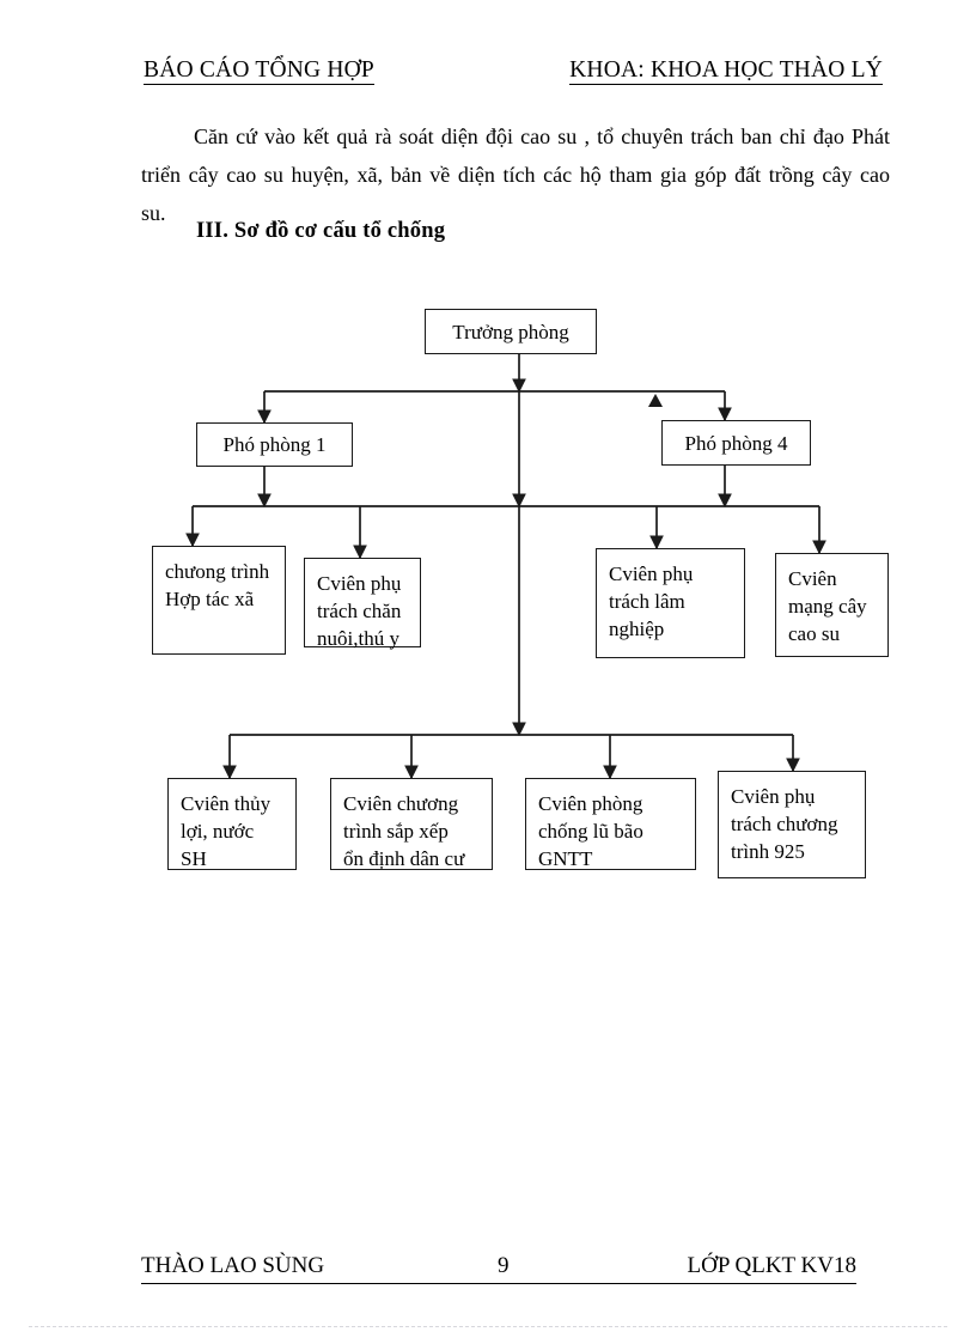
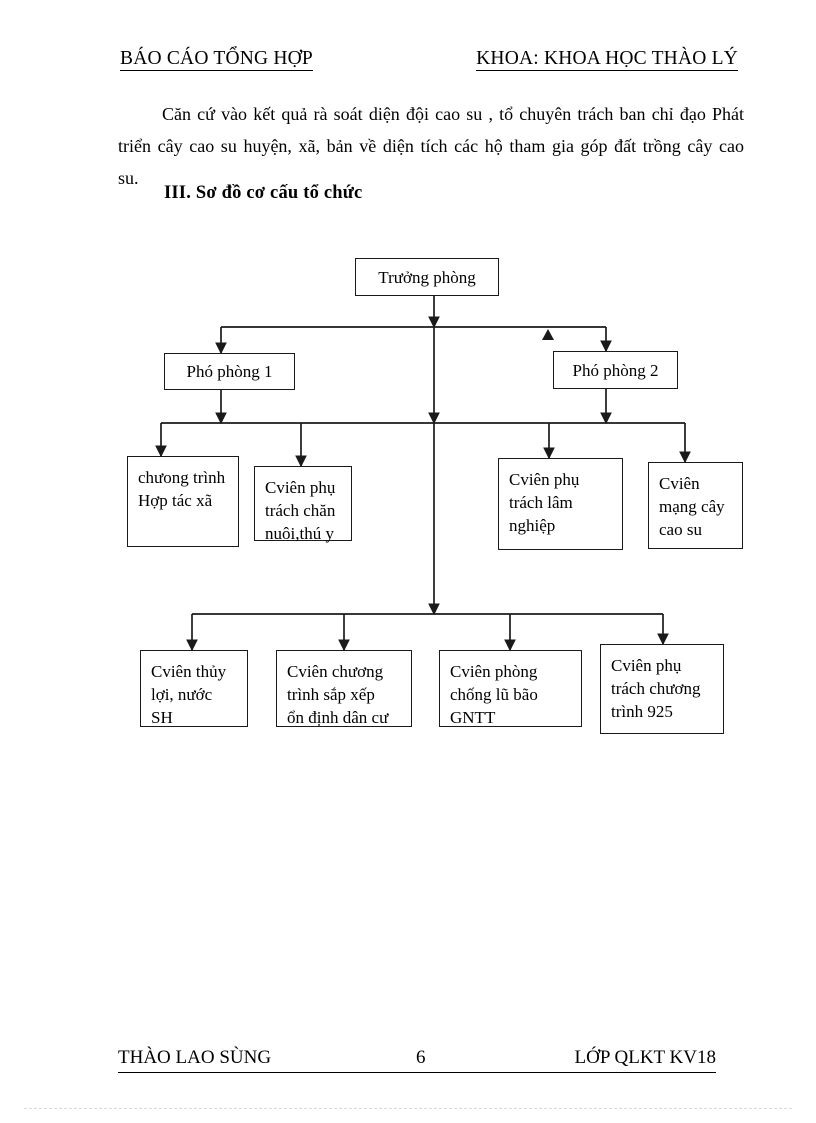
  BÁO CÁO TỔNG HỢP
  KHOA: KHOA HỌC THÀO LÝ
  Căn cứ vào kết quả rà soát diện đội cao su , tổ chuyên trách ban chỉ đạo Phát triển cây cao su huyện, xã, bản về diện tích các hộ tham gia góp đất trồng cây cao su.
- III. Sơ đồ cơ cấu tổ chống
+ III. Sơ đồ cơ cấu tổ chức
  Trưởng phòng
  Phó phòng 1
- Phó phòng 4
+ Phó phòng 2
  chưong trình
  Hợp tác xã
  Cviên phụ
  trách chăn
  nuôi,thú y
  Cviên phụ
  trách lâm
  nghiệp
  Cviên
  mạng cây
  cao su
  Cviên thủy
  lợi, nước
  SH
  Cviên chương
  trình sắp xếp
  ổn định dân cư
  Cviên phòng
  chống lũ bão
  GNTT
  Cviên phụ
  trách chương
  trình 925
  THÀO LAO SÙNG
- 9
+ 6
  LỚP QLKT KV18
